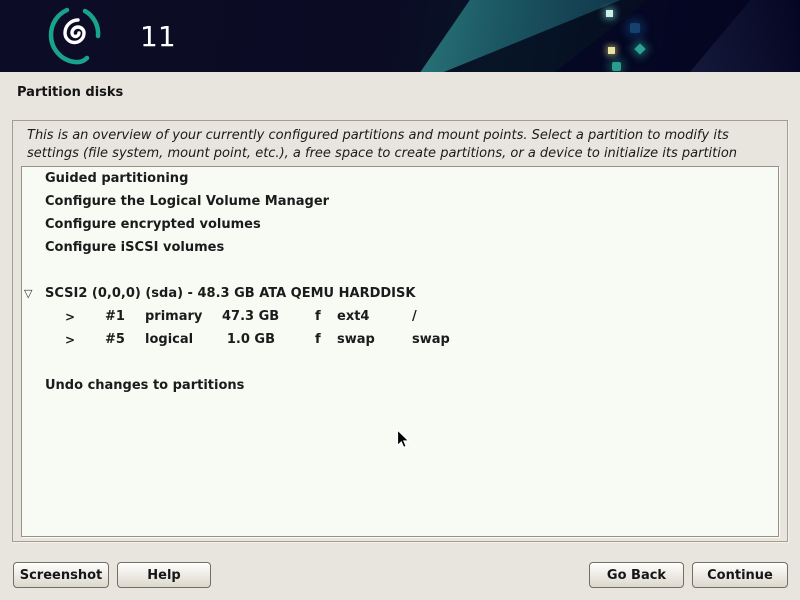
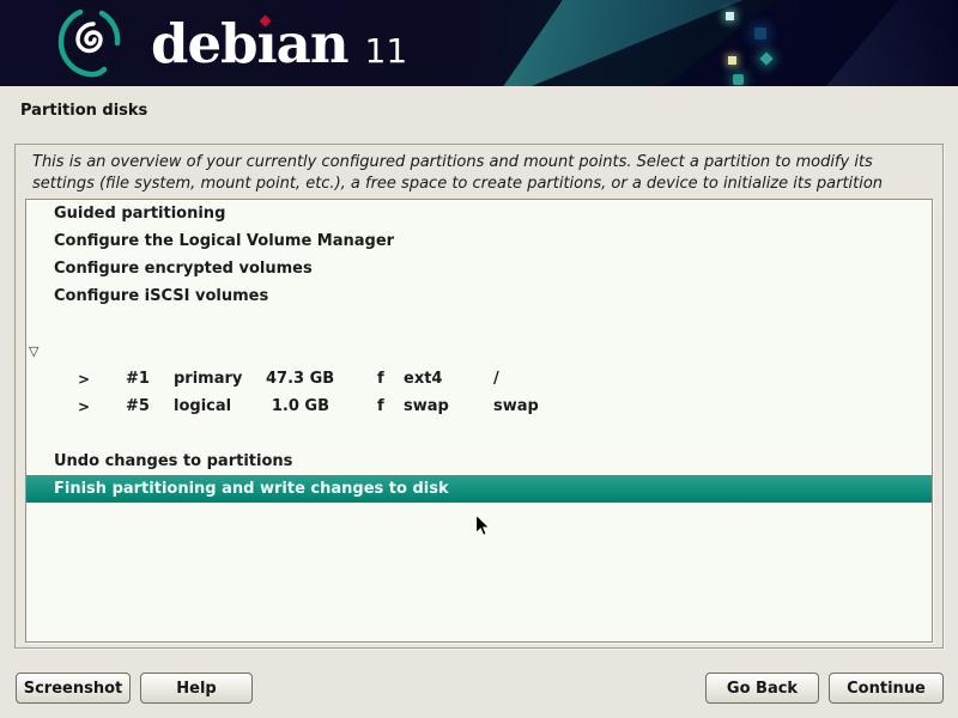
+ debıan
  11
  Partition disks
  This is an overview of your currently configured partitions and mount points. Select a partition to modify its settings (file system, mount point, etc.), a free space to create partitions, or a device to initialize its partition
  Guided partitioning
  Configure the Logical Volume Manager
  Configure encrypted volumes
  Configure iSCSI volumes
  ▽
- SCSI2 (0,0,0) (sda) - 48.3 GB ATA QEMU HARDDISK
  >
  #1
  primary
  47.3 GB
  f
  ext4
  /
  >
  #5
  logical
  1.0 GB
  f
  swap
  swap
  Undo changes to partitions
+ Finish partitioning and write changes to disk
  Screenshot
  Help
  Go Back
  Continue
